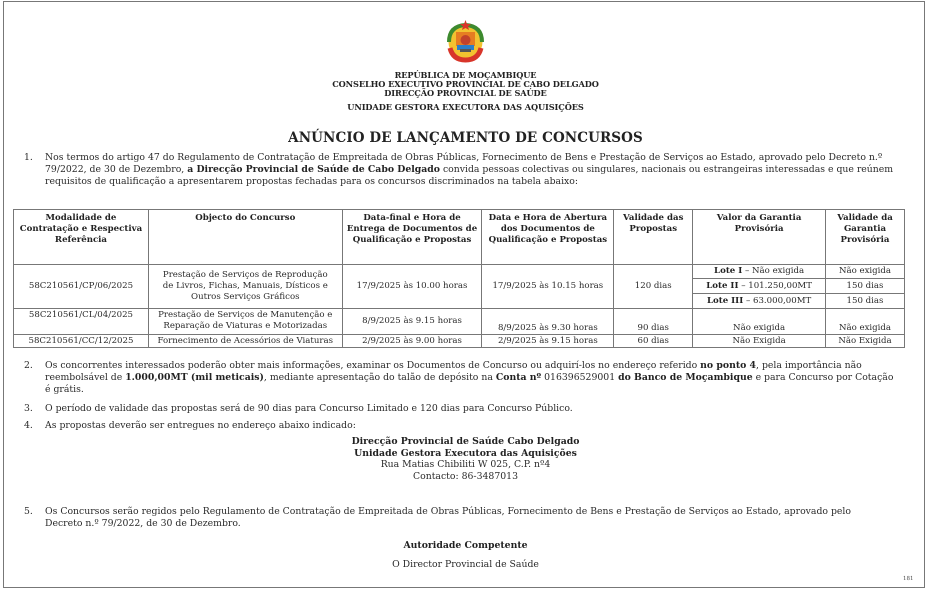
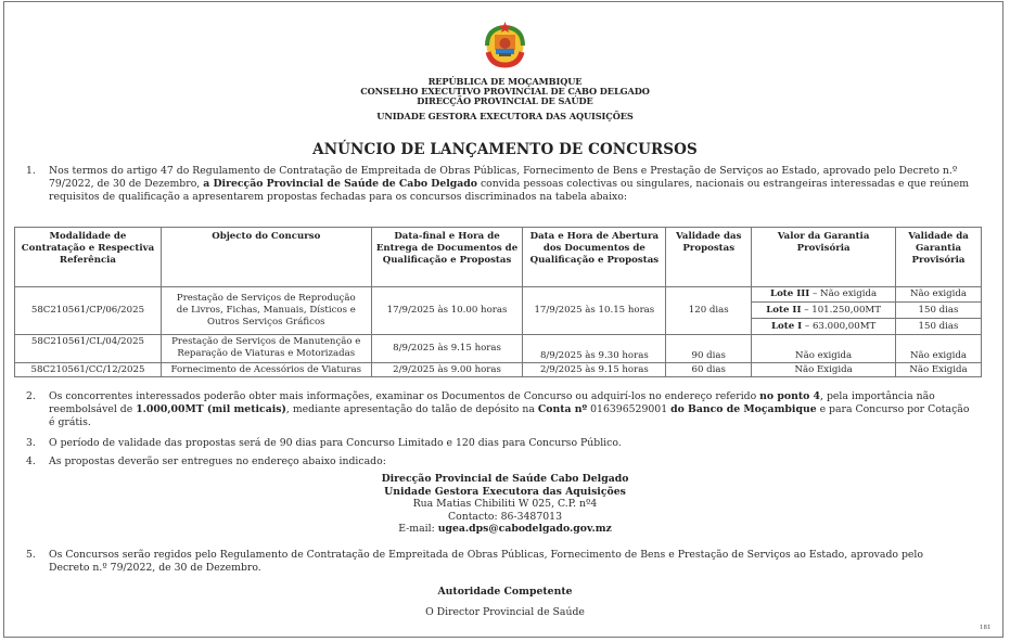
  REPÚBLICA DE MOÇAMBIQUE
  CONSELHO EXECUTIVO PROVINCIAL DE CABO DELGADO
  DIRECÇÃO PROVINCIAL DE SAÚDE
  UNIDADE GESTORA EXECUTORA DAS AQUISIÇÕES
  ANÚNCIO DE LANÇAMENTO DE CONCURSOS
  1.
  Nos termos do artigo 47 do Regulamento de Contratação de Empreitada de Obras Públicas, Fornecimento de Bens e Prestação de Serviços ao Estado, aprovado pelo Decreto n.º
  79/2022, de 30 de Dezembro, a Direcção Provincial de Saúde de Cabo Delgado convida pessoas colectivas ou singulares, nacionais ou estrangeiras interessadas e que reúnem
  requisitos de qualificação a apresentarem propostas fechadas para os concursos discriminados na tabela abaixo:
  Modalidade de Contratação e Respectiva Referência	Objecto do Concurso	Data-final e Hora de Entrega de Documentos de Qualificação e Propostas	Data e Hora de Abertura dos Documentos de Qualificação e Propostas	Validade das Propostas	Valor da Garantia Provisória	Validade da Garantia Provisória
- 58C210561/CP/06/2025	Prestação de Serviços de Reprodução de Livros, Fichas, Manuais, Dísticos e Outros Serviços Gráficos	17/9/2025 às 10.00 horas	17/9/2025 às 10.15 horas	120 dias	Lote I – Não exigida	Não exigida
+ 58C210561/CP/06/2025	Prestação de Serviços de Reprodução de Livros, Fichas, Manuais, Dísticos e Outros Serviços Gráficos	17/9/2025 às 10.00 horas	17/9/2025 às 10.15 horas	120 dias	Lote III – Não exigida	Não exigida
  Lote II – 101.250,00MT	150 dias
- Lote III – 63.000,00MT	150 dias
+ Lote I – 63.000,00MT	150 dias
  58C210561/CL/04/2025	Prestação de Serviços de Manutenção e Reparação de Viaturas e Motorizadas	8/9/2025 às 9.15 horas	8/9/2025 às 9.30 horas	90 dias	Não exigida	Não exigida
  58C210561/CC/12/2025	Fornecimento de Acessórios de Viaturas	2/9/2025 às 9.00 horas	2/9/2025 às 9.15 horas	60 dias	Não Exigida	Não Exigida
  2.
  Os concorrentes interessados poderão obter mais informações, examinar os Documentos de Concurso ou adquirí-los no endereço referido no ponto 4, pela importância não
  reembolsável de 1.000,00MT (mil meticais), mediante apresentação do talão de depósito na Conta nº 016396529001 do Banco de Moçambique e para Concurso por Cotação
  é grátis.
  3.
  O período de validade das propostas será de 90 dias para Concurso Limitado e 120 dias para Concurso Público.
  4.
  As propostas deverão ser entregues no endereço abaixo indicado:
  Direcção Provincial de Saúde Cabo Delgado
  Unidade Gestora Executora das Aquisições
  Rua Matias Chibiliti W 025, C.P. nº4
  Contacto: 86-3487013
+ E-mail: ugea.dps@cabodelgado.gov.mz
  5.
  Os Concursos serão regidos pelo Regulamento de Contratação de Empreitada de Obras Públicas, Fornecimento de Bens e Prestação de Serviços ao Estado, aprovado pelo
  Decreto n.º 79/2022, de 30 de Dezembro.
  Autoridade Competente
  O Director Provincial de Saúde
